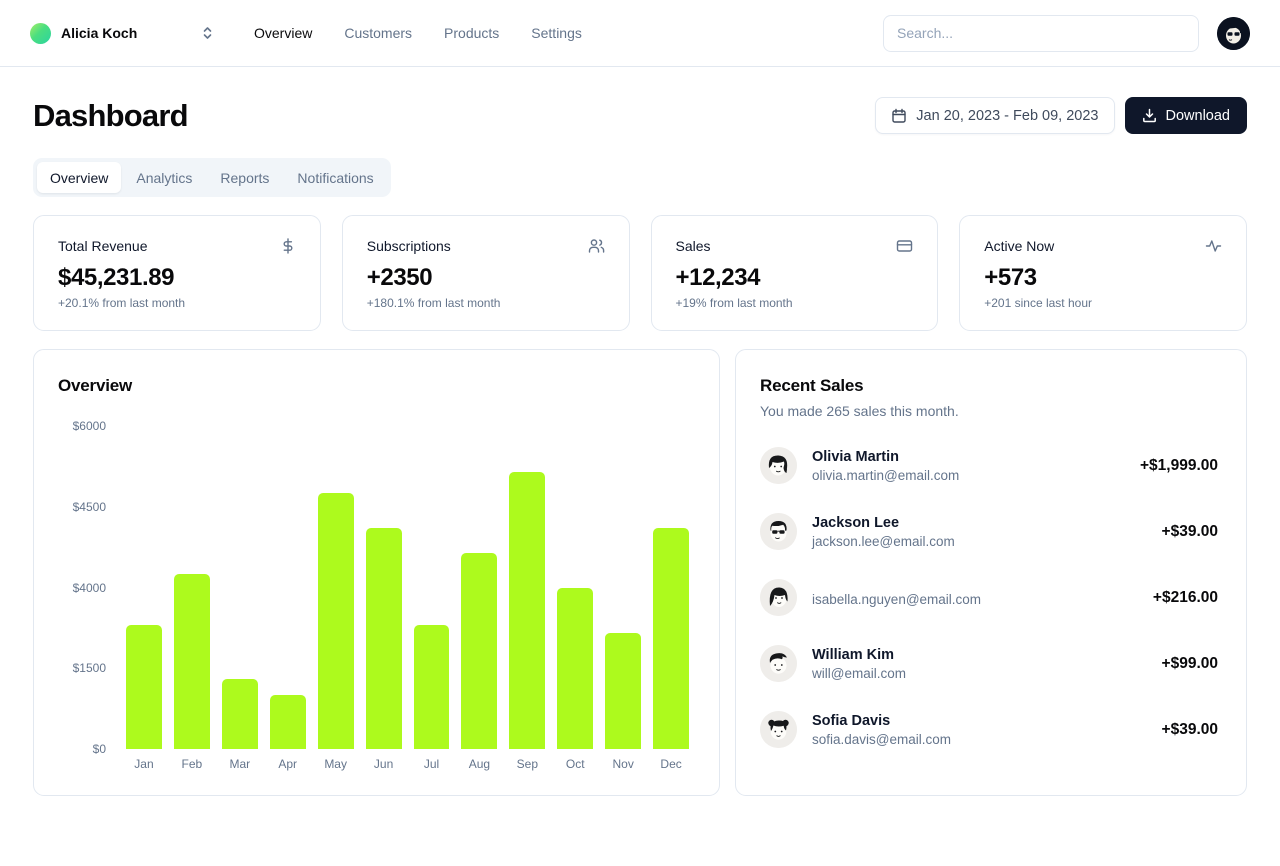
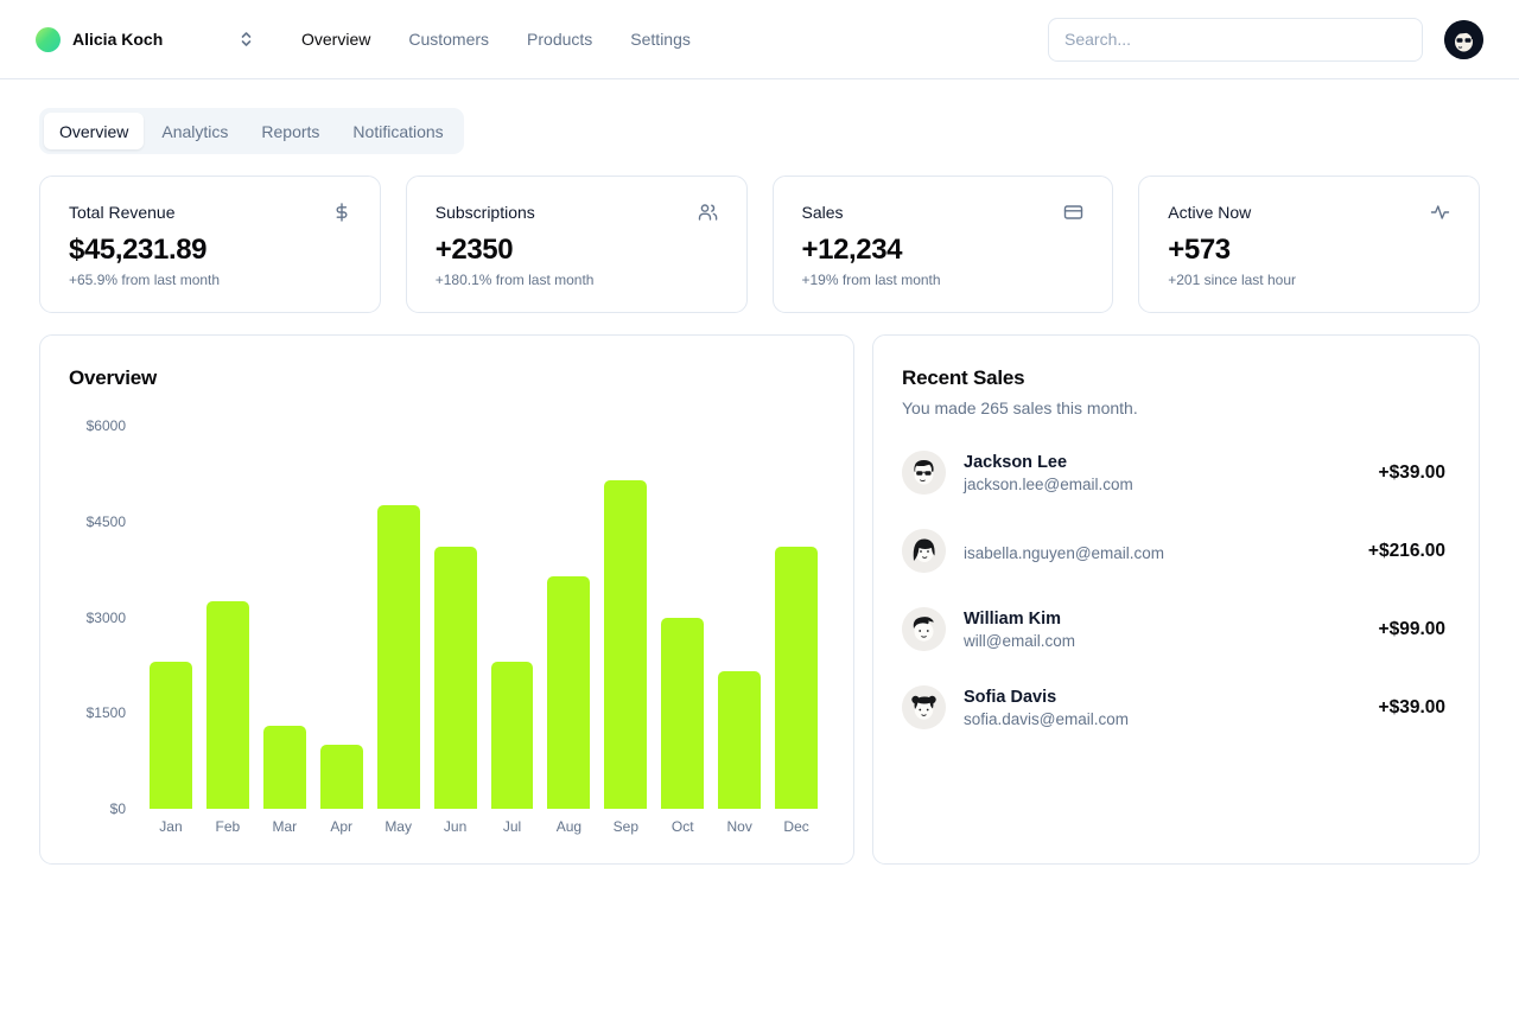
  Alicia Koch
  Overview
  Customers
  Products
  Settings
  Search...
- Dashboard
- Jan 20, 2023 - Feb 09, 2023
- Download
  Overview
  Analytics
  Reports
  Notifications
  Total Revenue
  $45,231.89
- +20.1% from last month
+ +65.9% from last month
  Subscriptions
  +2350
  +180.1% from last month
  Sales
  +12,234
  +19% from last month
  Active Now
  +573
  +201 since last hour
  Overview
  $6000
  $4500
- $4000
+ $3000
  $1500
  $0
  Jan
  Feb
  Mar
  Apr
  May
  Jun
  Jul
  Aug
  Sep
  Oct
  Nov
  Dec
  Recent Sales
  You made 265 sales this month.
- Olivia Martin
- olivia.martin@email.com
- +$1,999.00
  Jackson Lee
  jackson.lee@email.com
  +$39.00
  isabella.nguyen@email.com
  +$216.00
  William Kim
  will@email.com
  +$99.00
  Sofia Davis
  sofia.davis@email.com
  +$39.00
